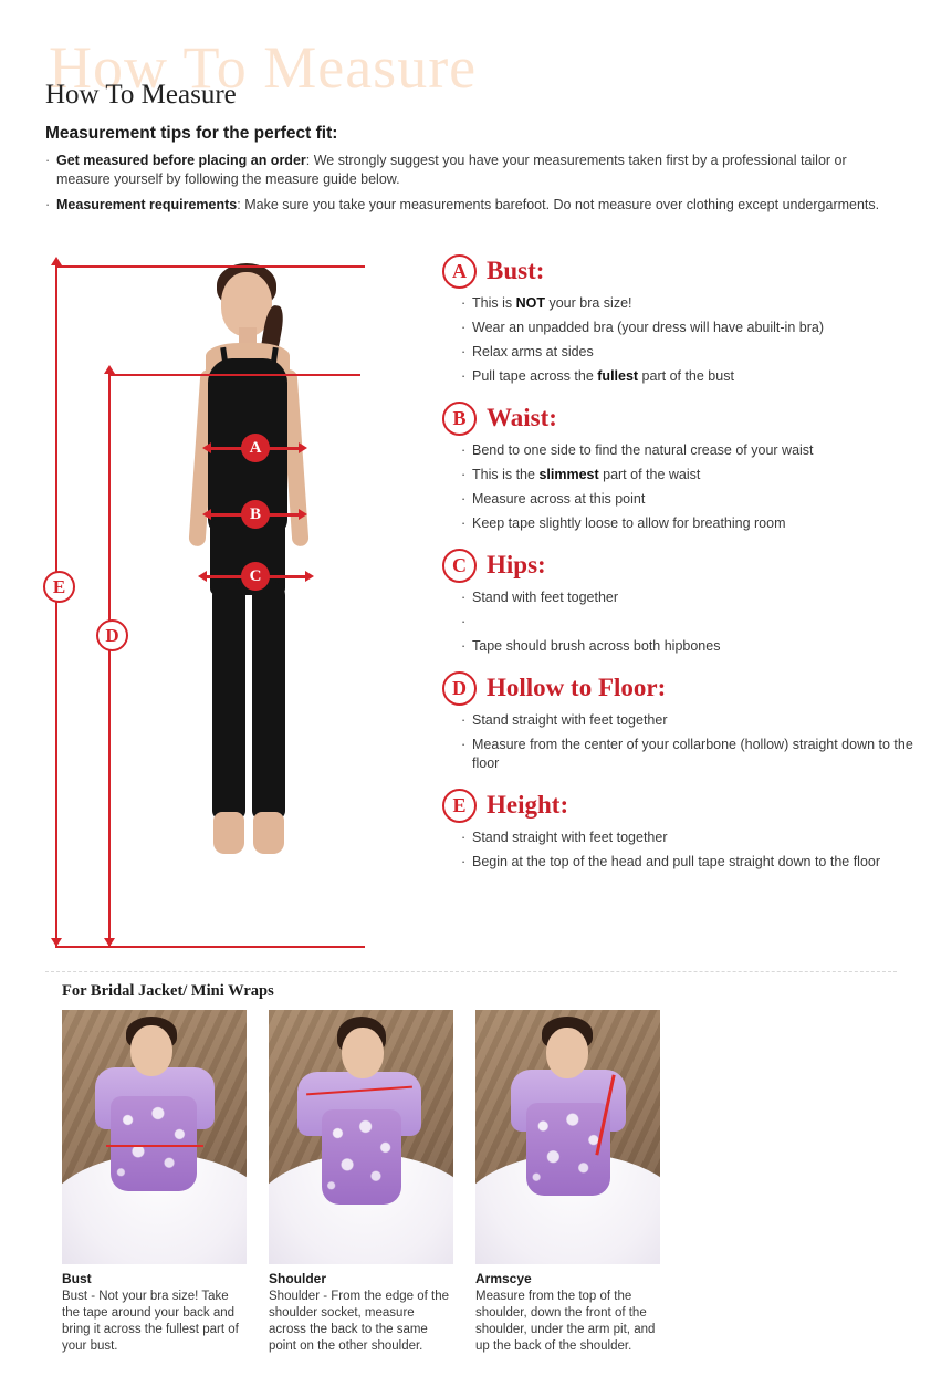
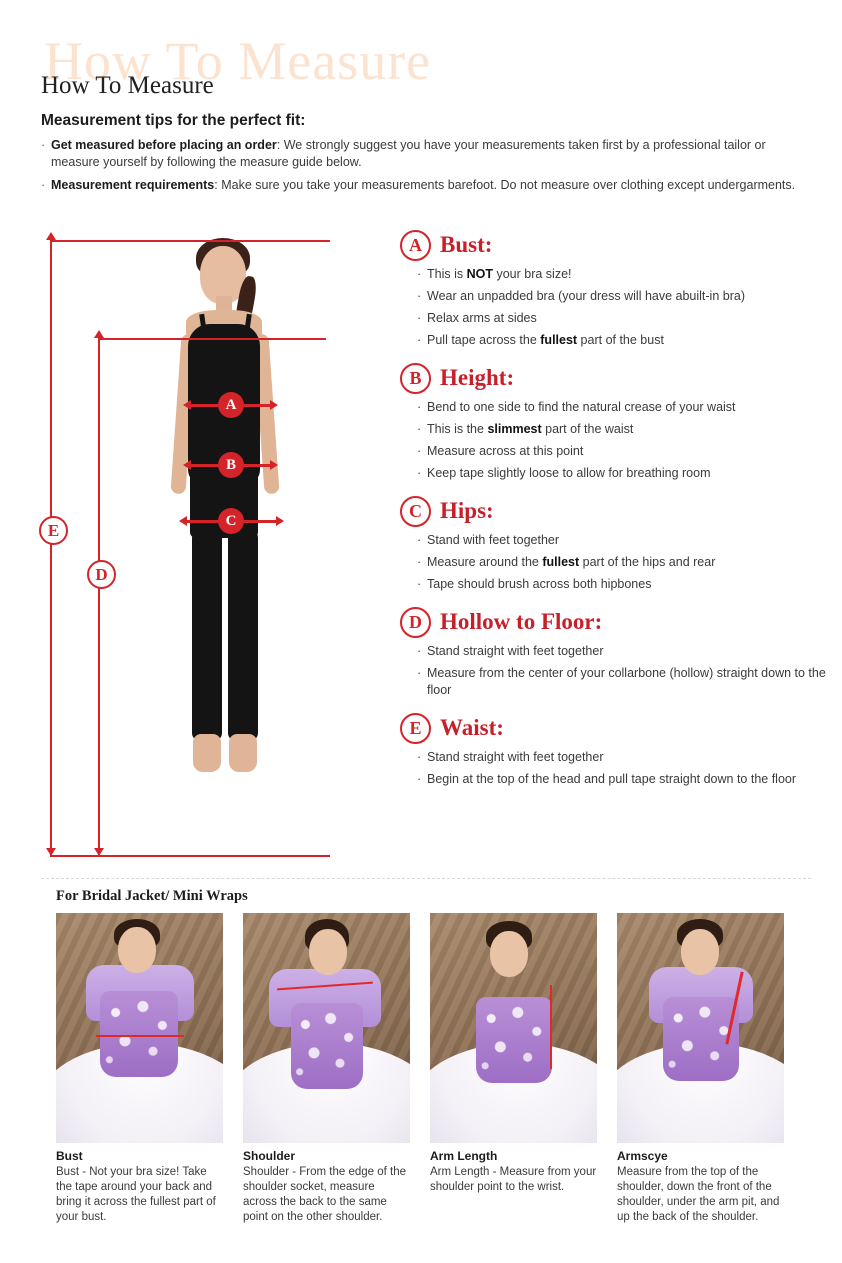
  How To Measure
  How To Measure
  Measurement tips for the perfect fit:
  ·
  Get measured before placing an order: We strongly suggest you have your measurements taken first by a professional tailor or measure yourself by following the measure guide below.
  ·
  Measurement requirements: Make sure you take your measurements barefoot. Do not measure over clothing except undergarments.
  E
  D
  A
  B
  C
  A
  Bust:
  ·
  This is NOT your bra size!
  ·
  Wear an unpadded bra (your dress will have abuilt-in bra)
  ·
  Relax arms at sides
  ·
  Pull tape across the fullest part of the bust
  B
- Waist:
+ Height:
  ·
  Bend to one side to find the natural crease of your waist
  ·
  This is the slimmest part of the waist
  ·
  Measure across at this point
  ·
  Keep tape slightly loose to allow for breathing room
  C
  Hips:
  ·
  Stand with feet together
  ·
+ Measure around the fullest part of the hips and rear
  ·
  Tape should brush across both hipbones
  D
  Hollow to Floor:
  ·
  Stand straight with feet together
  ·
  Measure from the center of your collarbone (hollow) straight down to the floor
  E
- Height:
+ Waist:
  ·
  Stand straight with feet together
  ·
  Begin at the top of the head and pull tape straight down to the floor
  For Bridal Jacket/ Mini Wraps
  Bust
  Bust - Not your bra size! Take the tape around your back and bring it across the fullest part of your bust.
  Shoulder
  Shoulder - From the edge of the shoulder socket, measure across the back to the same point on the other shoulder.
+ Arm Length
+ Arm Length - Measure from your shoulder point to the wrist.
  Armscye
  Measure from the top of the shoulder, down the front of the shoulder, under the arm pit, and up the back of the shoulder.
